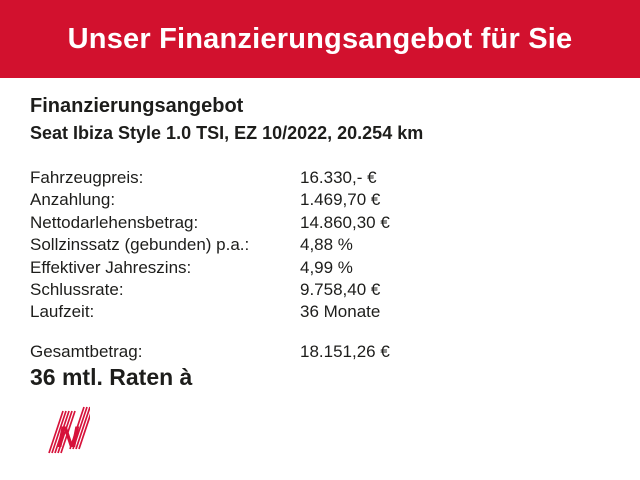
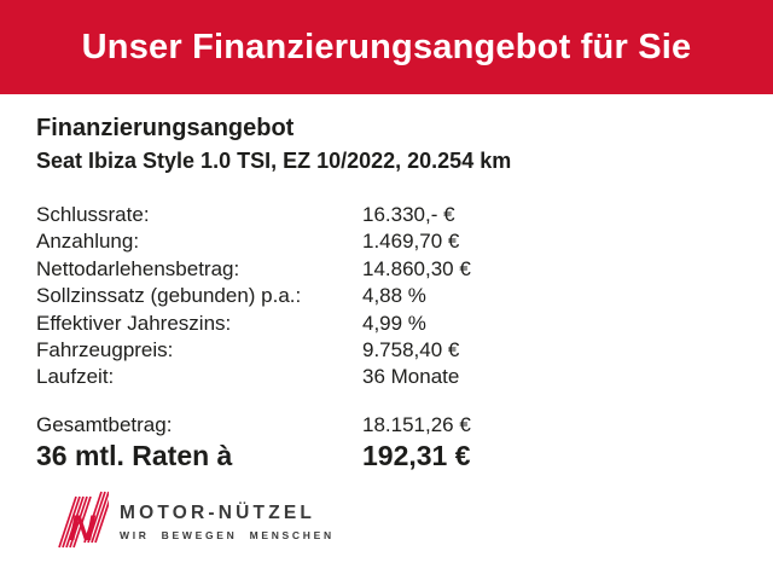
  Unser Finanzierungsangebot für Sie
  Finanzierungsangebot
  Seat Ibiza Style 1.0 TSI, EZ 10/2022, 20.254 km
- Fahrzeugpreis:
+ Schlussrate:
  16.330,- €
  Anzahlung:
  1.469,70 €
  Nettodarlehensbetrag:
  14.860,30 €
  Sollzinssatz (gebunden) p.a.:
  4,88 %
  Effektiver Jahreszins:
  4,99 %
- Schlussrate:
+ Fahrzeugpreis:
  9.758,40 €
  Laufzeit:
  36 Monate
  Gesamtbetrag:
  18.151,26 €
  36 mtl. Raten à
+ 192,31 €
  N
+ MOTOR-NÜTZEL
+ WIR BEWEGEN MENSCHEN
